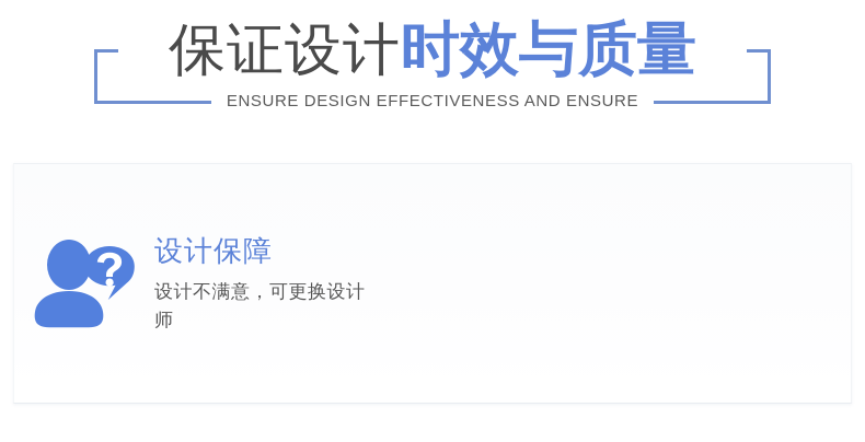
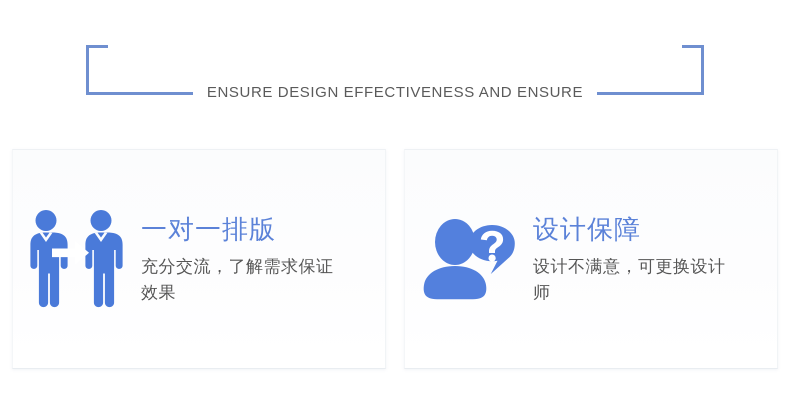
- 保证设计时效与质量
  ENSURE DESIGN EFFECTIVENESS AND ENSURE
+ 一对一排版
+ 充分交流，了解需求保证效果
  设计保障
  设计不满意，可更换设计师
